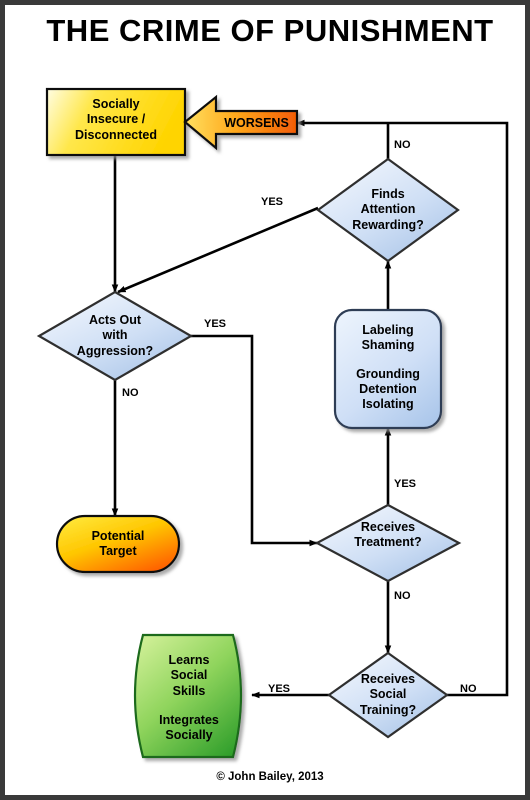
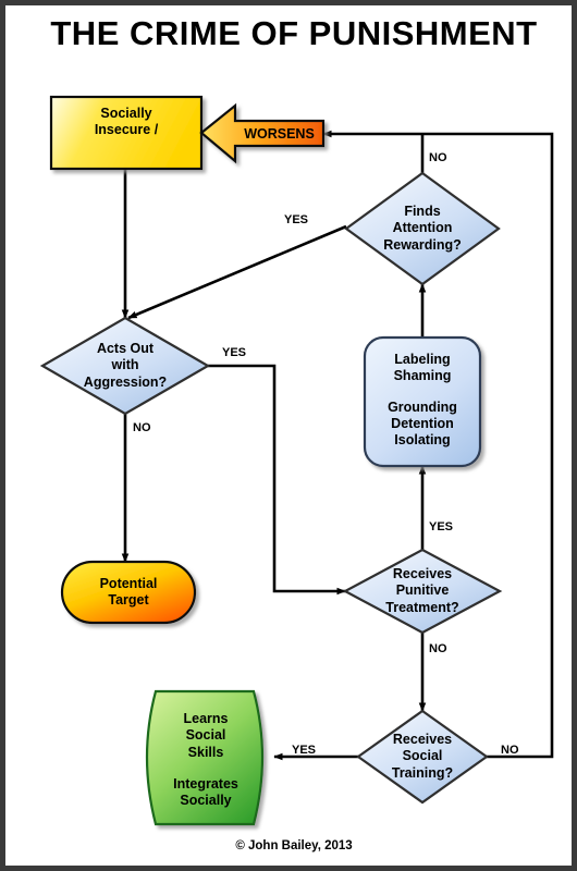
  THE CRIME OF PUNISHMENT
  Socially
  Insecure /
- Disconnected
  WORSENS
  Finds
  Attention
  Rewarding?
  Acts Out
  with
  Aggression?
  Labeling
  Shaming
  Grounding
  Detention
  Isolating
  Potential
  Target
  Receives
+ Punitive
  Treatment?
  Receives
  Social
  Training?
  Learns
  Social
  Skills
  Integrates
  Socially
  NO
  YES
  YES
  NO
  YES
  NO
  YES
  NO
  © John Bailey, 2013
